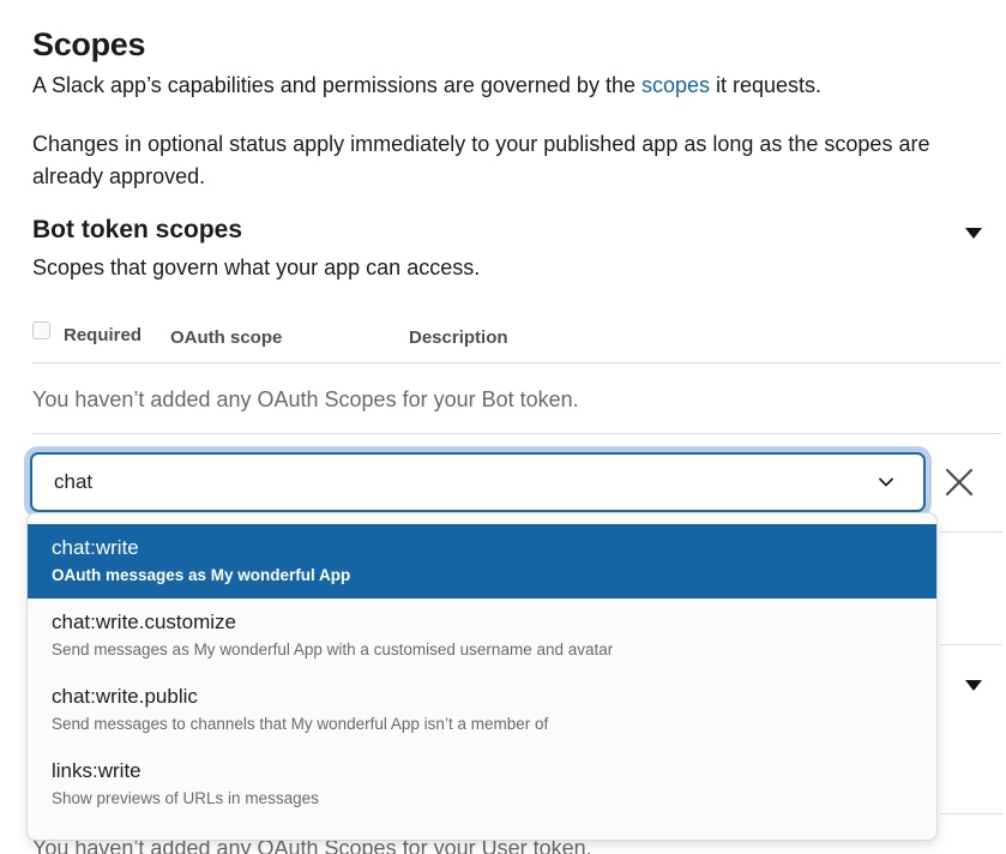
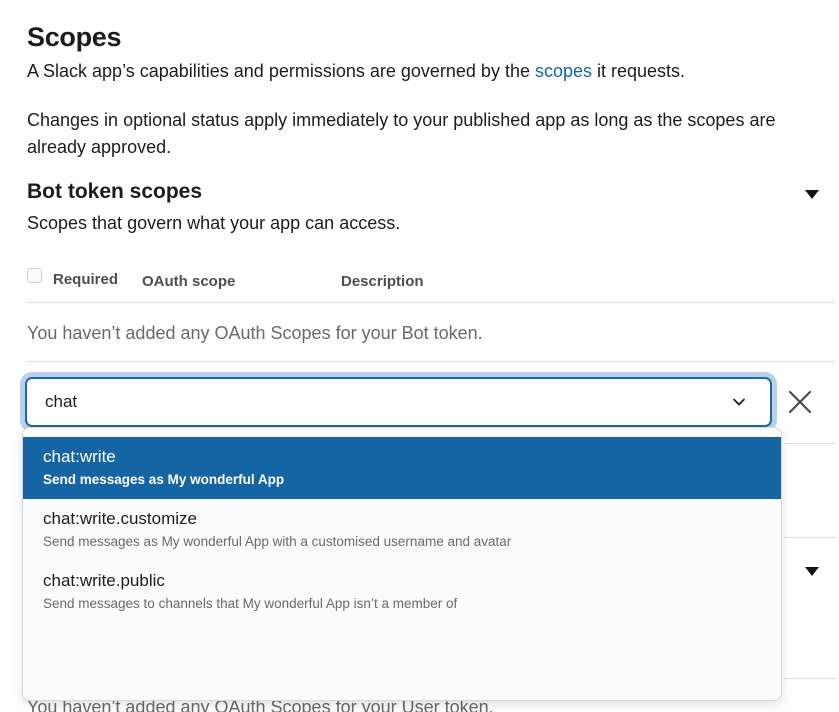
  Scopes
  A Slack app’s capabilities and permissions are governed by the scopes it requests.
  Changes in optional status apply immediately to your published app as long as the scopes are already approved.
  Bot token scopes
  Scopes that govern what your app can access.
  Required
  OAuth scope
  Description
  You haven’t added any OAuth Scopes for your Bot token.
  chat
  chat:write
- OAuth messages as My wonderful App
+ Send messages as My wonderful App
  chat:write.customize
  Send messages as My wonderful App with a customised username and avatar
  chat:write.public
  Send messages to channels that My wonderful App isn’t a member of
- links:write
- Show previews of URLs in messages
  You haven’t added any OAuth Scopes for your User token.
